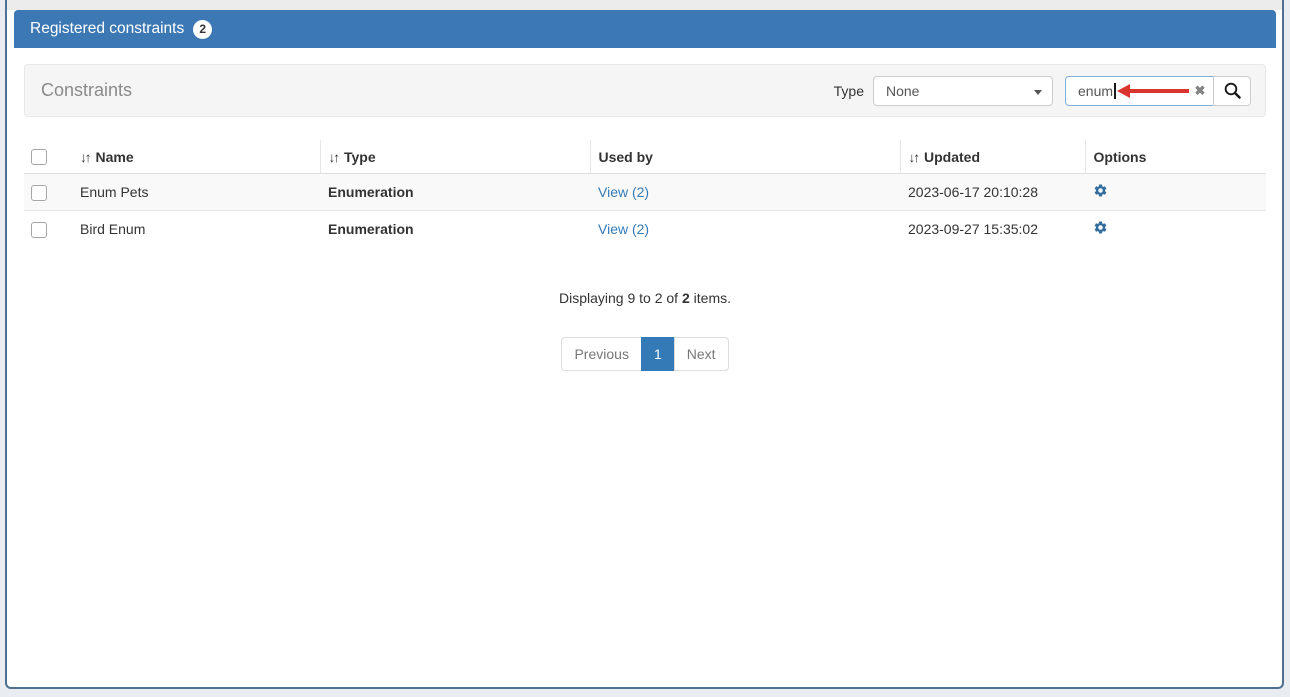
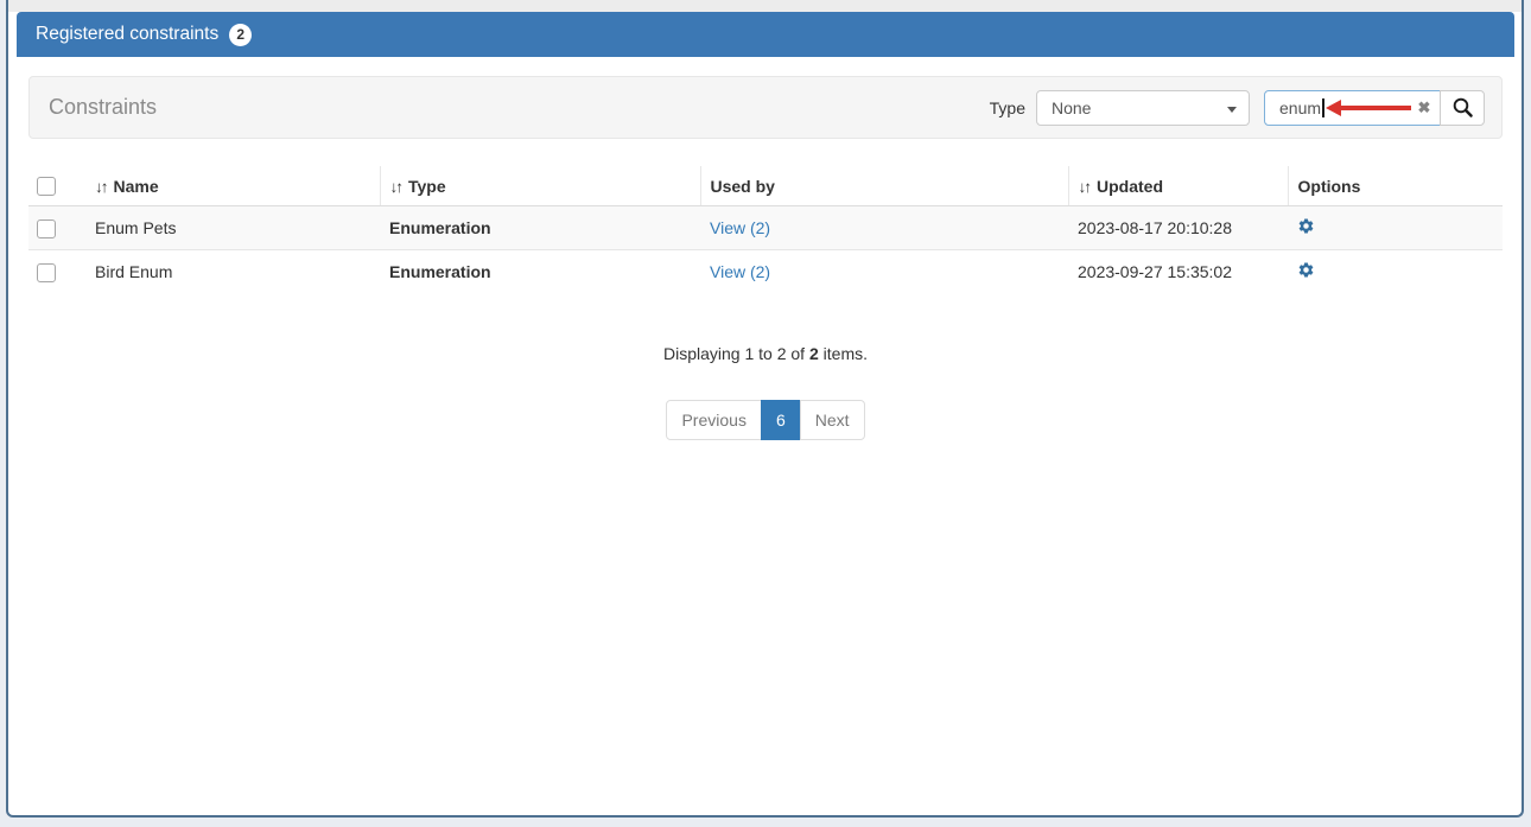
  Registered constraints
  2
  Constraints
  Type
  None
  enum
  ✖
  	↓↑ Name	↓↑ Type	Used by	↓↑ Updated	Options
- 	Enum Pets	Enumeration	View (2)	2023-06-17 20:10:28
+ 	Enum Pets	Enumeration	View (2)	2023-08-17 20:10:28
  	Bird Enum	Enumeration	View (2)	2023-09-27 15:35:02
- Displaying 9 to 2 of 2 items.
+ Displaying 1 to 2 of 2 items.
  Previous
- 1
+ 6
  Next
